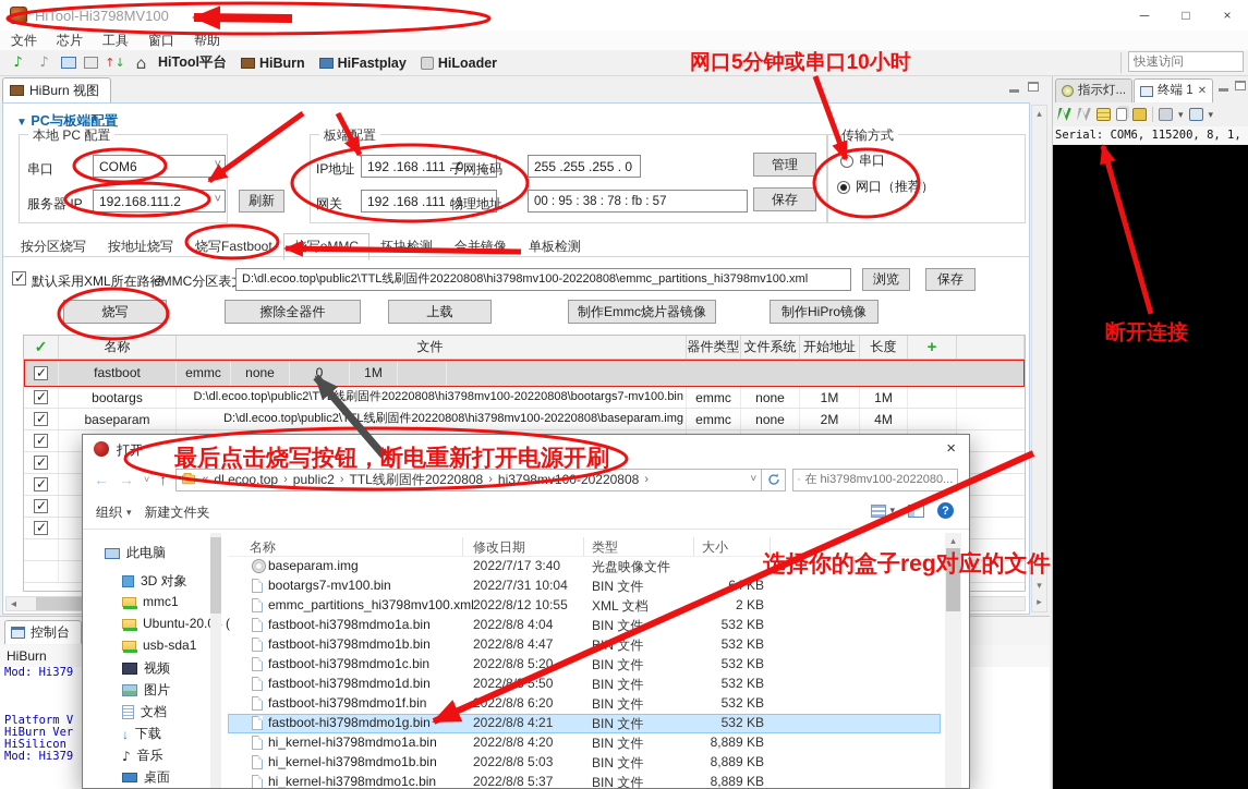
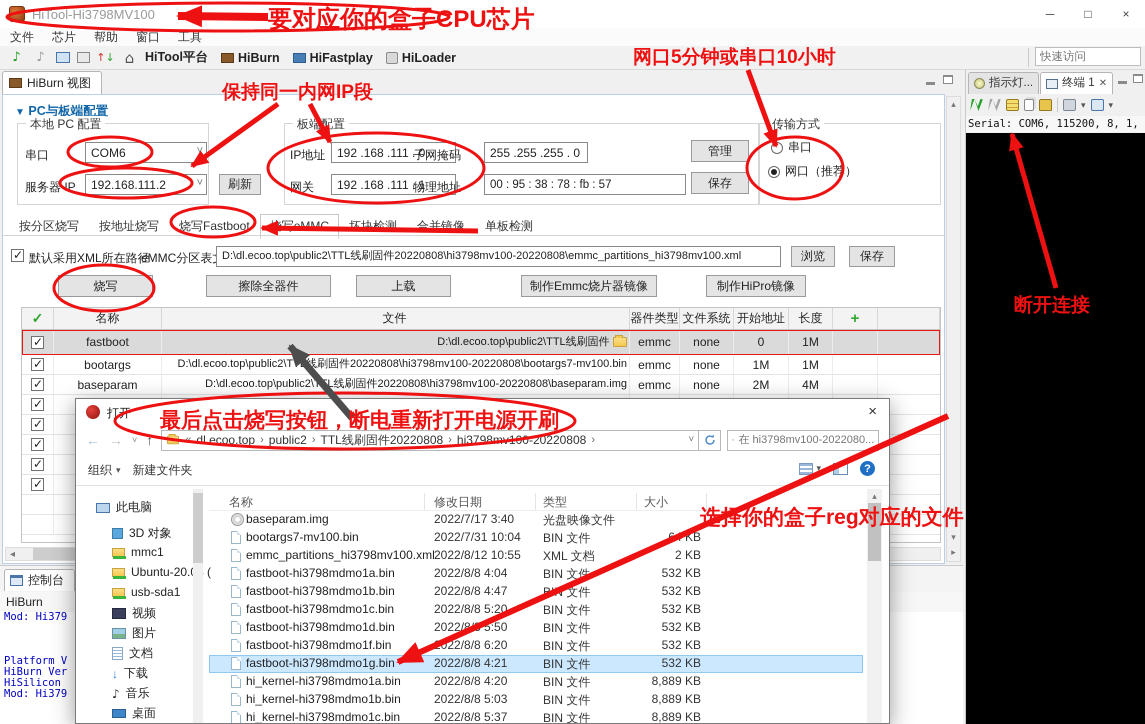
  HiTool-Hi3798MV100
  ─
  □
  ×
  文件
  芯片
- 工具
+ 帮助
  窗口
- 帮助
+ 工具
  ♪
  ♪
  ↑
  ↓
  ⌂
  HiTool平台
  HiBurn
  HiFastplay
  HiLoader
  快速访问
  HiBurn 视图
  ▼ PC与板端配置
  本地 PC 配置
  串口
  COM6
  服务器 IP
  192.168.111.2
  刷新
  板端配置
  IP地址
  192 .168 .111 . 0
  网关
  192 .168 .111 . 1
  子网掩码
  255 .255 .255 . 0
  物理地址
  00 : 95 : 38 : 78 : fb : 57
  管理
  保存
  传输方式
  串口
  网口（推荐）
  按分区烧写
  按地址烧写
  烧写Fastboot
  坏块检测
  合并镜像
  单板检测
  默认采用XML所在路径
  eMMC分区表
  D:\dl.ecoo.top\public2\TTL线刷固件20220808\hi3798mv100-20220808\emmc_partitions_hi3798mv100.xml
  浏览
  保存
  烧写
  擦除全器件
  上载
  制作Emmc烧片器镜像
  制作HiPro镜像
  ✓
  名称
  文件
  器件类型
  文件系统
  开始地址
  长度
  +
  fastboot
+ D:\dl.ecoo.top\public2\TTL线刷固件
  emmc
  none
  0
  1M
  bootargs
  D:\dl.ecoo.top\public2\TT线刷固件20220808\hi3798mv100-20220808\bootargs7-mv100.bin
  emmc
  none
  1M
  1M
  baseparam
  D:\dl.ecoo.top\public2\TL线刷固件20220808\hi3798mv100-20220808\baseparam.img
  emmc
  none
  2M
  4M
  ◂
  ▴
  ▾
  ▸
  控制台
  HiBurn
  Mod: Hi379
  Platform V
  HiBurn Ver
  HiSilicon
  Mod: Hi379
  指示灯...
  终端 1
  ✕
  ▾
  ▾
  Serial: COM6, 115200, 8, 1,
  ×
  ←
  →
  ˅
  ↑
  dl.ecoo.top
  ›
  public2
  ›
  TTL线刷固件20220808
  ›
  hi3798m0-20220808
  ›
  在 hi3798mv100-2022080...
  组织
  ▾
  新建文件夹
  ▾
  ?
  此电脑
  3D 对象
  mmc1
  Ubuntu-20. (
  usb-sda1
  视频
  图片
  文档
  ↓
  下载
  ♪
  音乐
  桌面
  名称
  修改日期
  类型
  大小
  baseparam.img
  2022/7/17 3:40
  光盘映像文件
  bootargs7-mv100.bin
  2022/7/31 10:04
  BIN 文件
  emmc_partitions_hi3798mv100.xml
  2022/8/12 10:55
  XML 文档
  2 KB
  fastboot-hi3798mdmo1a.bin
  2022/8/8 4:04
  BIN 文件
  532 KB
  fastboot-hi3798mdmo1b.bin
  2022/8/8 4:47
  532 KB
  fastboot-hi3798mdmo1c.bin
  2022/8/8 5:20
  BIN 文件
  532 KB
  fastboot-hi3798mdmo1d.bin
  2022/8 5:50
  BIN 文件
  532 KB
  fastboot-hi3798mdmo1f.bin
  022/8/8 6:20
  BIN 文件
  532 KB
  fastboot-hi3798mdmo1g.bin
  2022/8/8 4:21
  BIN 文件
  532 KB
  hi_kernel-hi3798mdmo1a.bin
  2022/8/8 4:20
  BIN 文件
  8,889 KB
  hi_kernel-hi3798mdmo1b.bin
  2022/8/8 5:03
  BIN 文件
  8,889 KB
  hi_kernel-hi3798mdmo1c.bin
  2022/8/8 5:37
  BIN 文件
  8,889 KB
  ▴
+ 要对应你的盒子CPU芯片
+ 保持同一内网IP段
  网口5分钟或串口10小时
  最后点击烧写按钮，断电重新打开电源开刷
  选择你的盒子reg对应的文件
  断开连接
